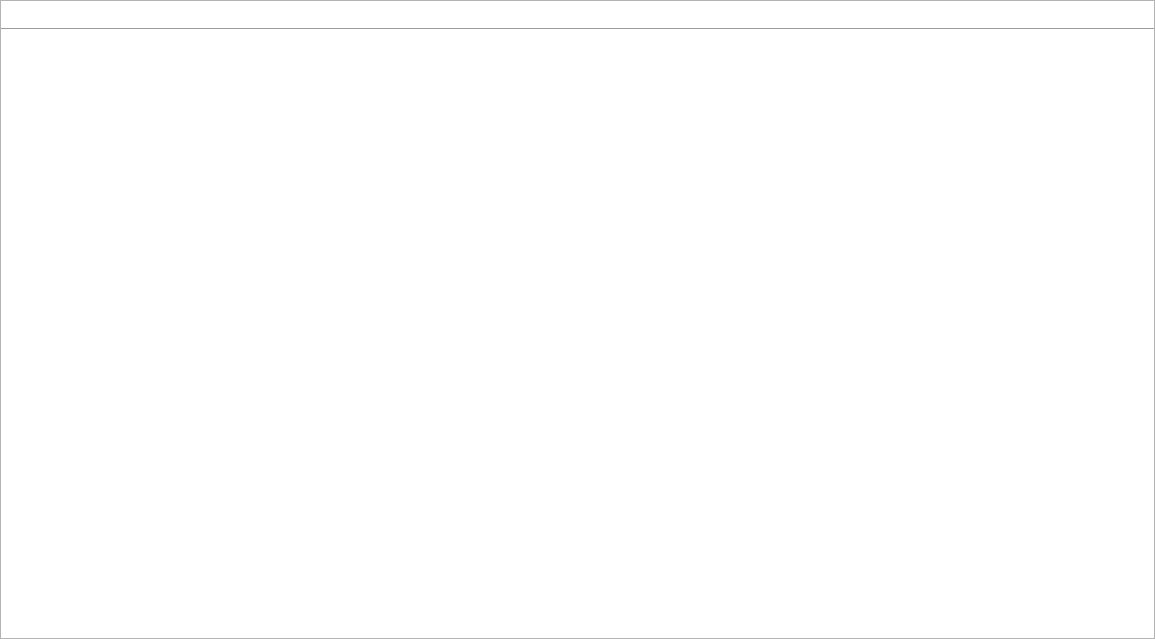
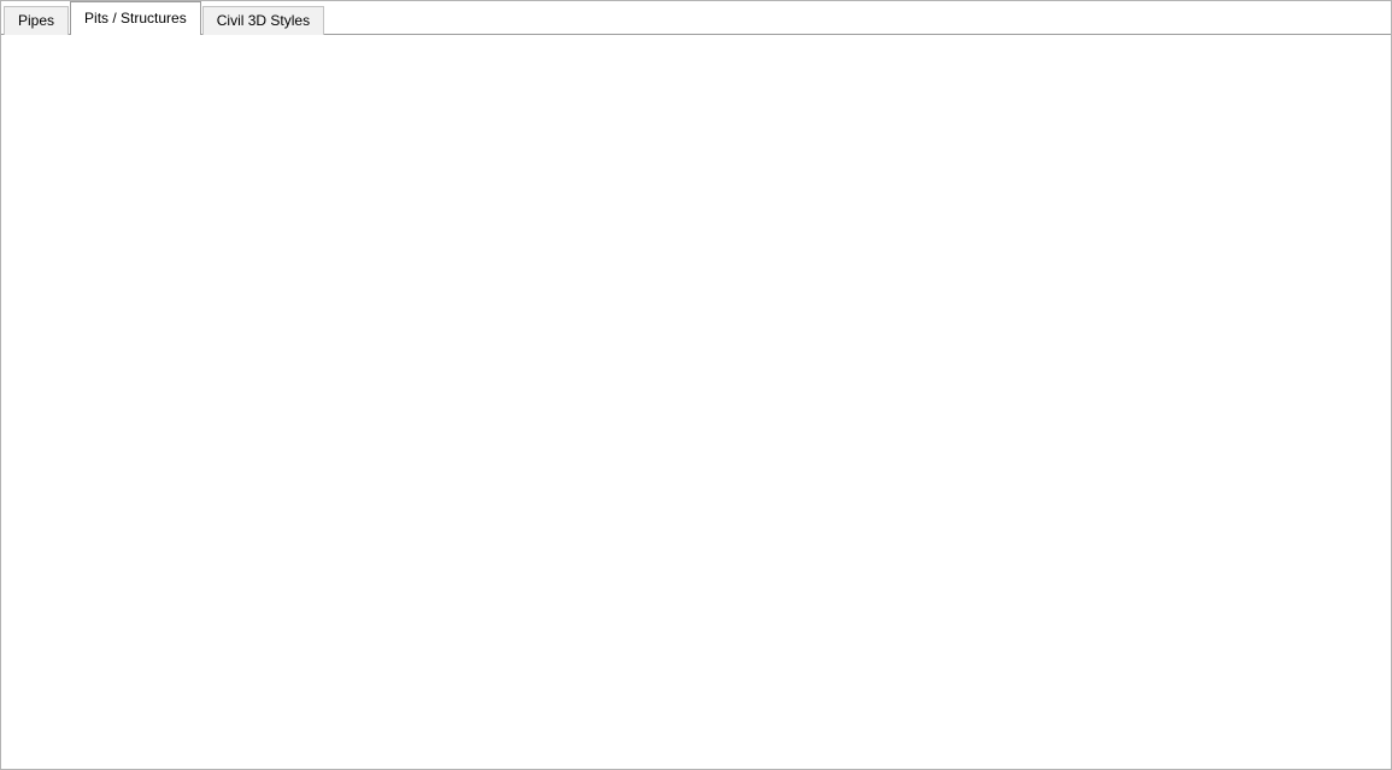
+ Pipes
+ Pits / Structures
+ Civil 3D Styles
